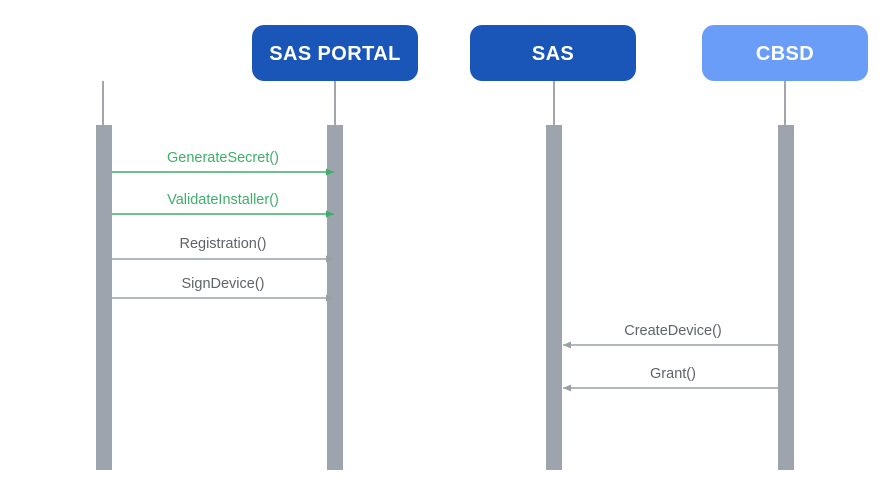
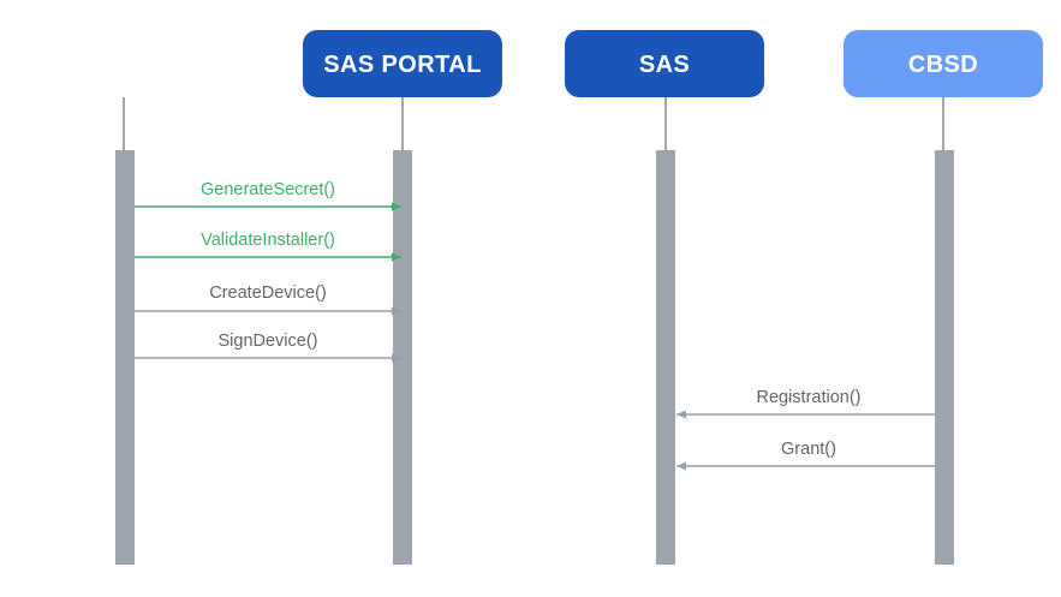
  SAS PORTAL
  SAS
  CBSD
  GenerateSecret()
  ValidateInstaller()
- Registration()
+ CreateDevice()
  SignDevice()
- CreateDevice()
+ Registration()
  Grant()
